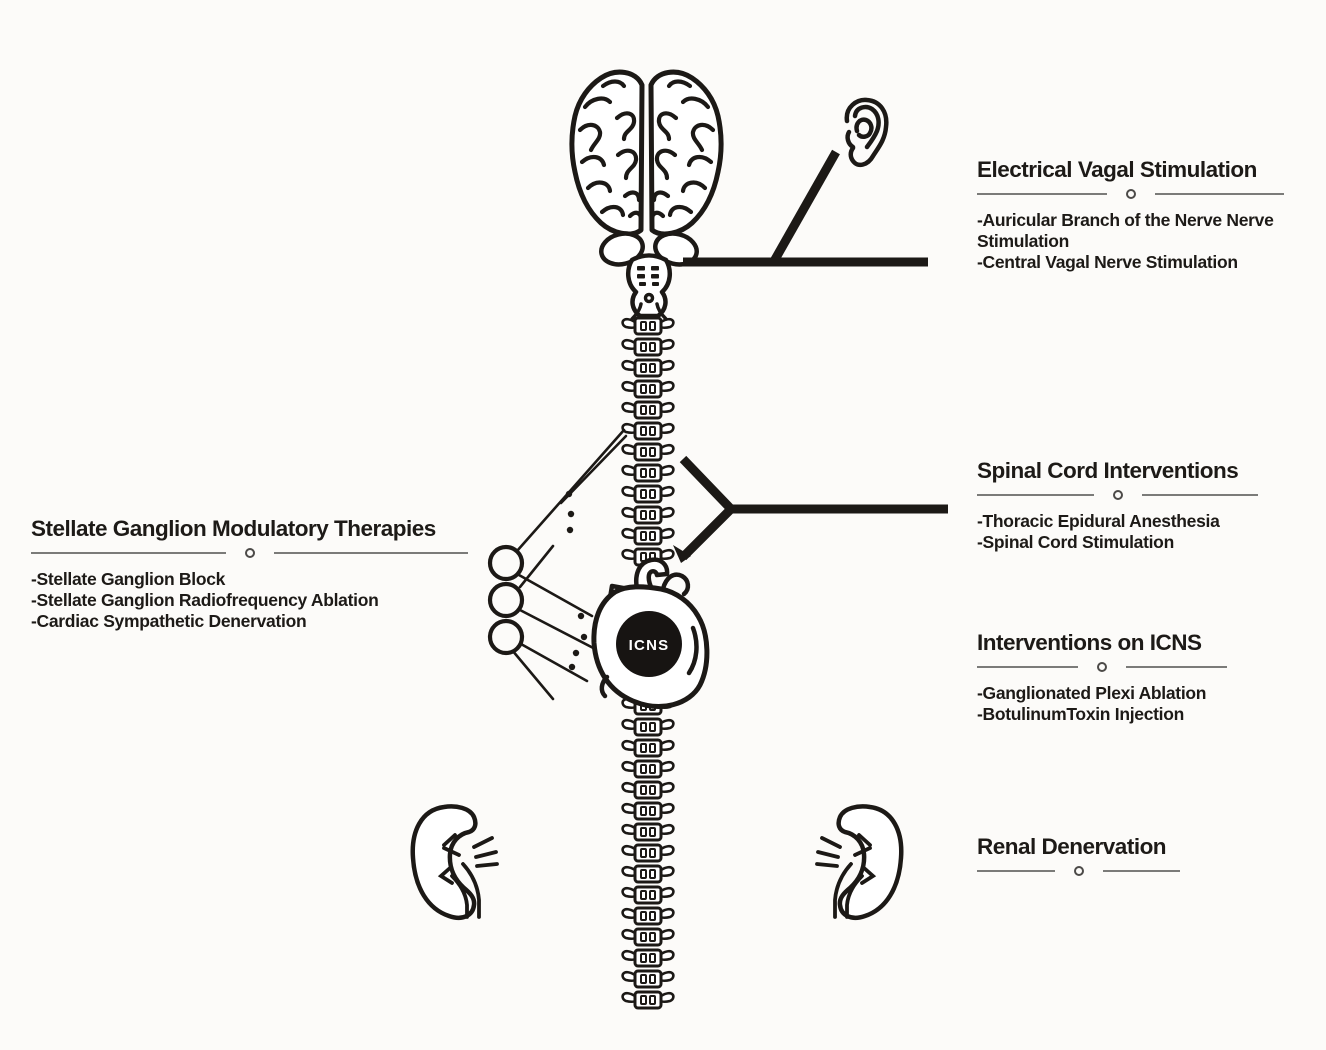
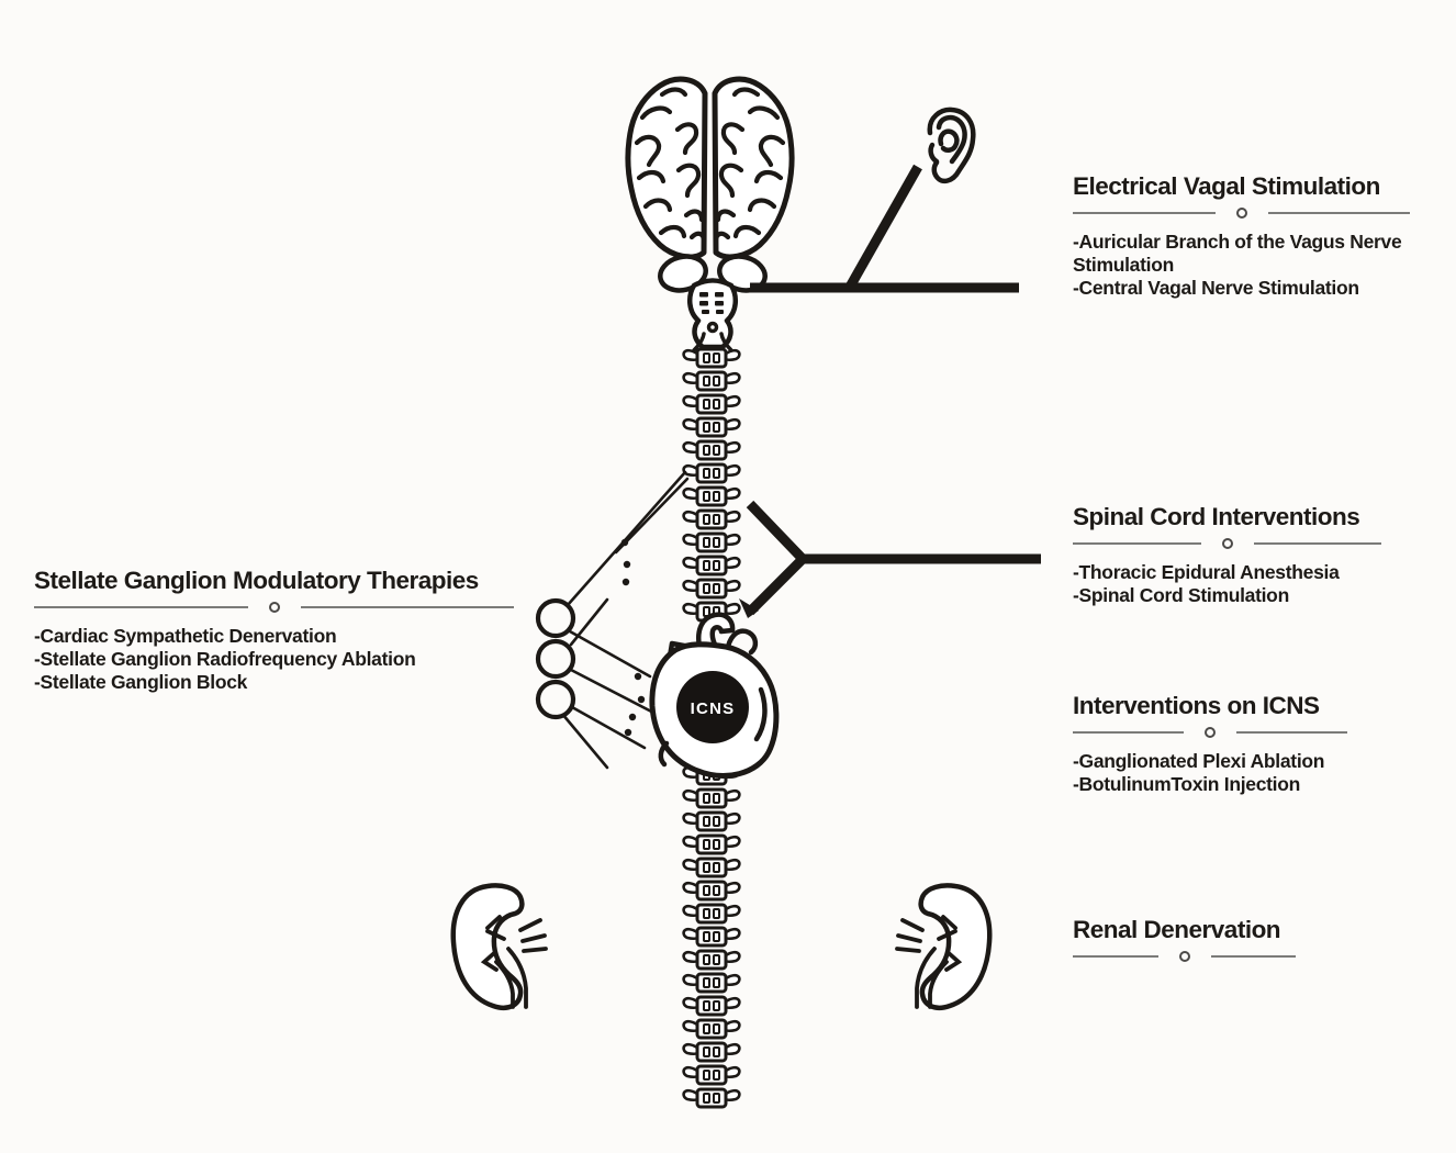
  ICNS
  Electrical Vagal Stimulation
- -Auricular Branch of the Nerve Nerve Stimulation
+ -Auricular Branch of the Vagus Nerve Stimulation
  -Central Vagal Nerve Stimulation
  Spinal Cord Interventions
  -Thoracic Epidural Anesthesia
  -Spinal Cord Stimulation
  Stellate Ganglion Modulatory Therapies
- -Stellate Ganglion Block
+ -Cardiac Sympathetic Denervation
  -Stellate Ganglion Radiofrequency Ablation
- -Cardiac Sympathetic Denervation
+ -Stellate Ganglion Block
  Interventions on ICNS
  -Ganglionated Plexi Ablation
  -BotulinumToxin Injection
  Renal Denervation
